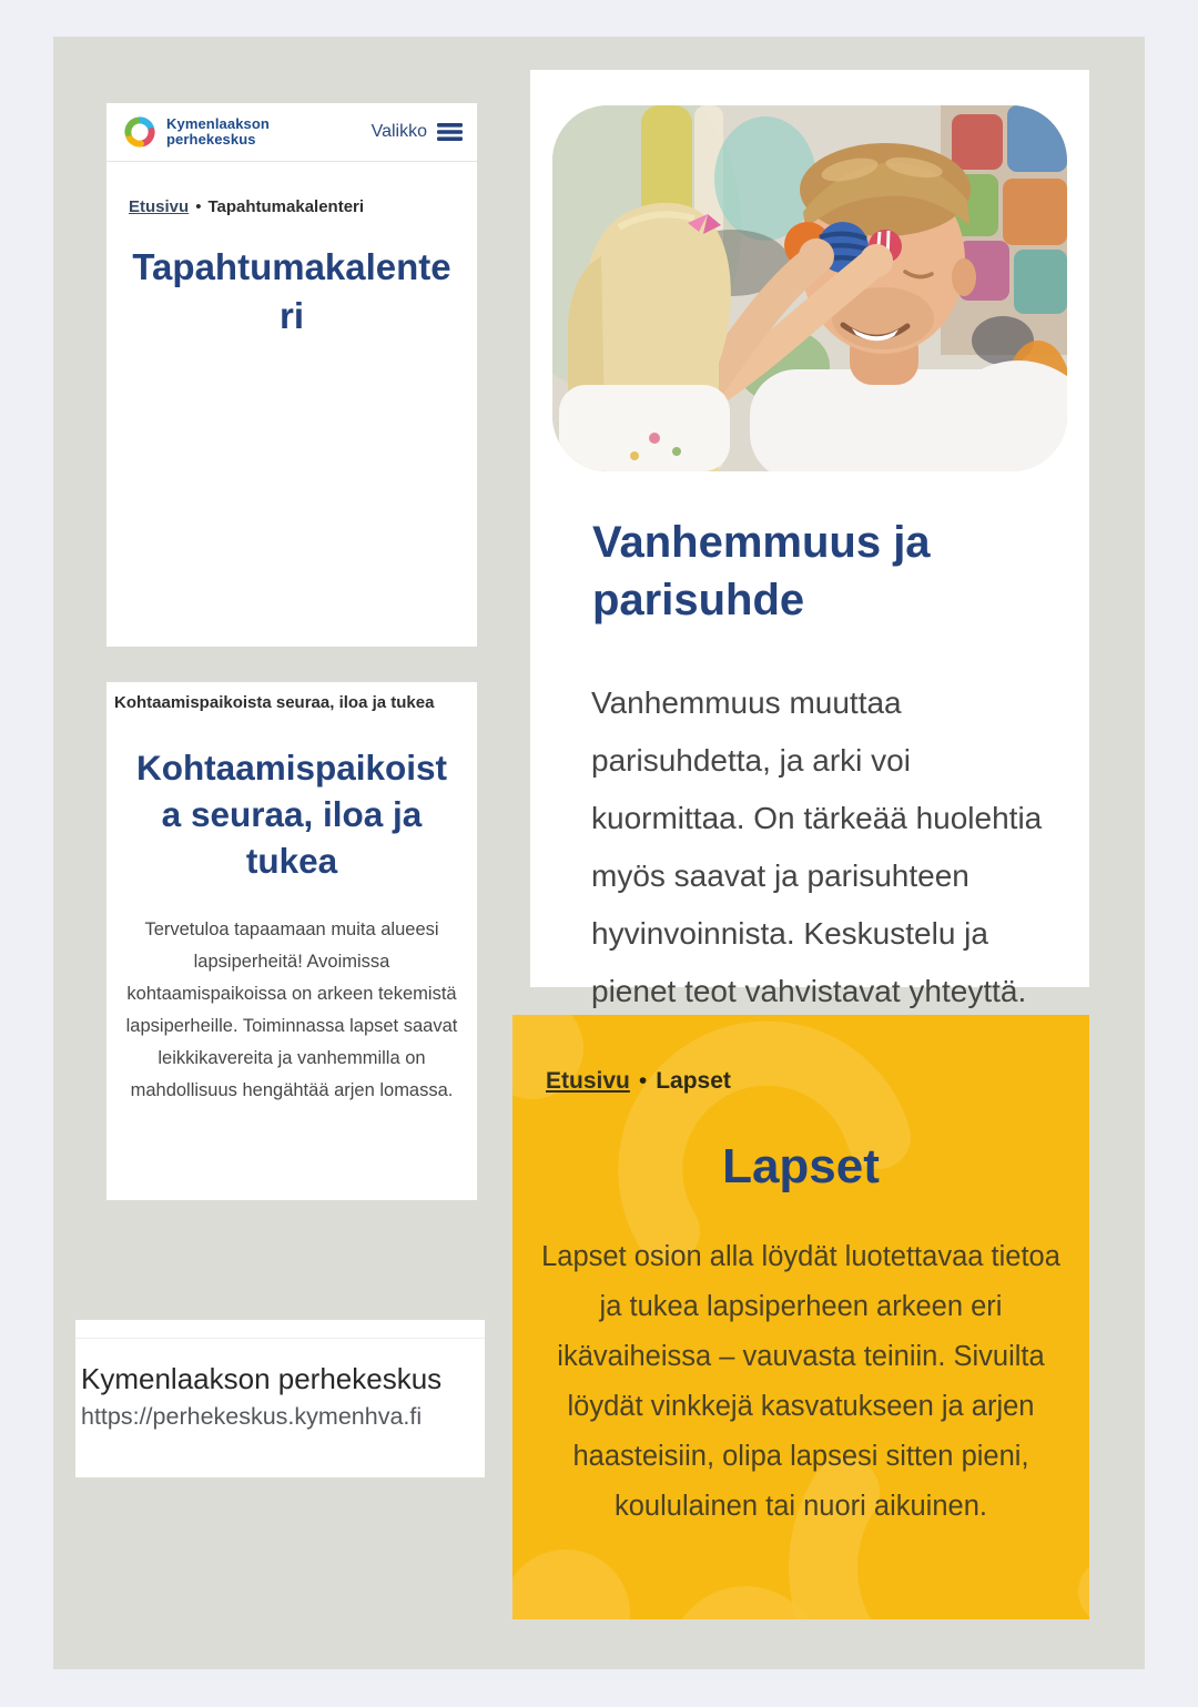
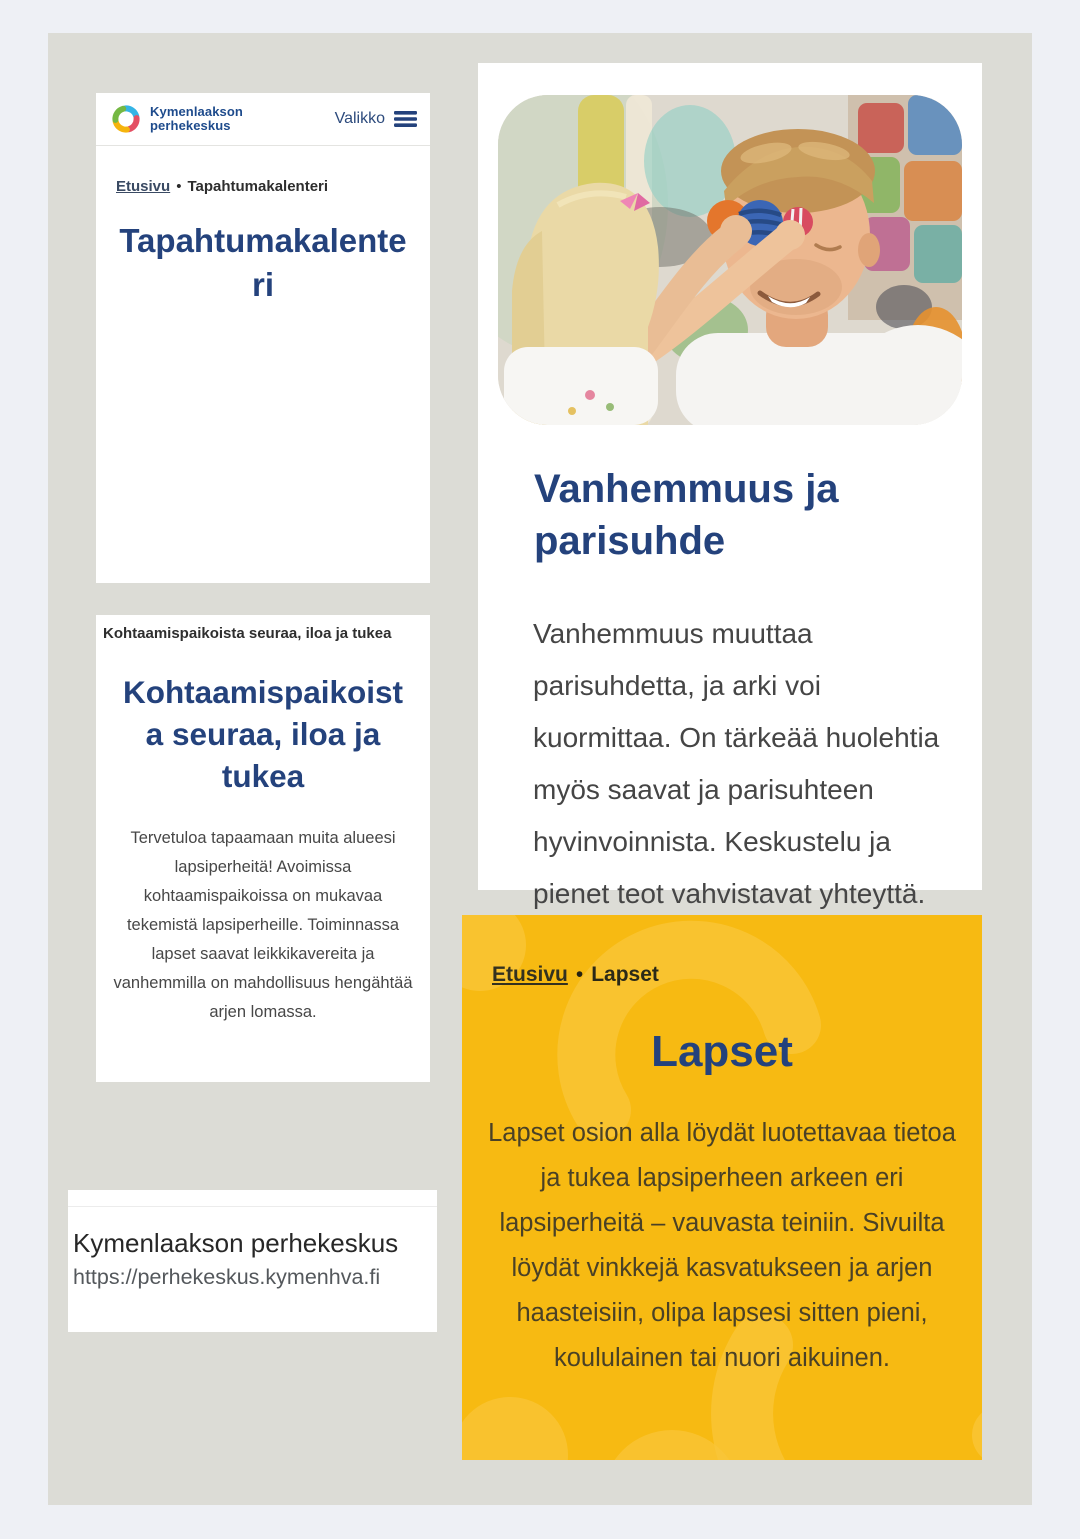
  Kymenlaakson
  perhekeskus
  Valikko
  Etusivu • Tapahtumakalenteri
  Tapahtumakalenteri
  Kohtaamispaikoista seuraa, iloa ja tukea
  Kohtaamispaikoista seuraa, iloa ja tukea
- Tervetuloa tapaamaan muita alueesi lapsiperheitä! Avoimissa kohtaamispaikoissa on arkeen tekemistä lapsiperheille. Toiminnassa lapset saavat leikkikavereita ja vanhemmilla on mahdollisuus hengähtää arjen lomassa.
+ Tervetuloa tapaamaan muita alueesi lapsiperheitä! Avoimissa kohtaamispaikoissa on mukavaa tekemistä lapsiperheille. Toiminnassa lapset saavat leikkikavereita ja vanhemmilla on mahdollisuus hengähtää arjen lomassa.
  Kymenlaakson perhekeskus
  https://perhekeskus.kymenhva.fi
  Vanhemmuus ja parisuhde
  Vanhemmuus muuttaa parisuhdetta, ja arki voi kuormittaa. On tärkeää huolehtia myös saavat ja parisuhteen hyvinvoinnista. Keskustelu ja pienet teot vahvistavat yhteyttä.
  Etusivu • Lapset
  Lapset
- Lapset osion alla löydät luotettavaa tietoa ja tukea lapsiperheen arkeen eri ikävaiheissa – vauvasta teiniin. Sivuilta löydät vinkkejä kasvatukseen ja arjen haasteisiin, olipa lapsesi sitten pieni, koululainen tai nuori aikuinen.
+ Lapset osion alla löydät luotettavaa tietoa ja tukea lapsiperheen arkeen eri lapsiperheitä – vauvasta teiniin. Sivuilta löydät vinkkejä kasvatukseen ja arjen haasteisiin, olipa lapsesi sitten pieni, koululainen tai nuori aikuinen.
